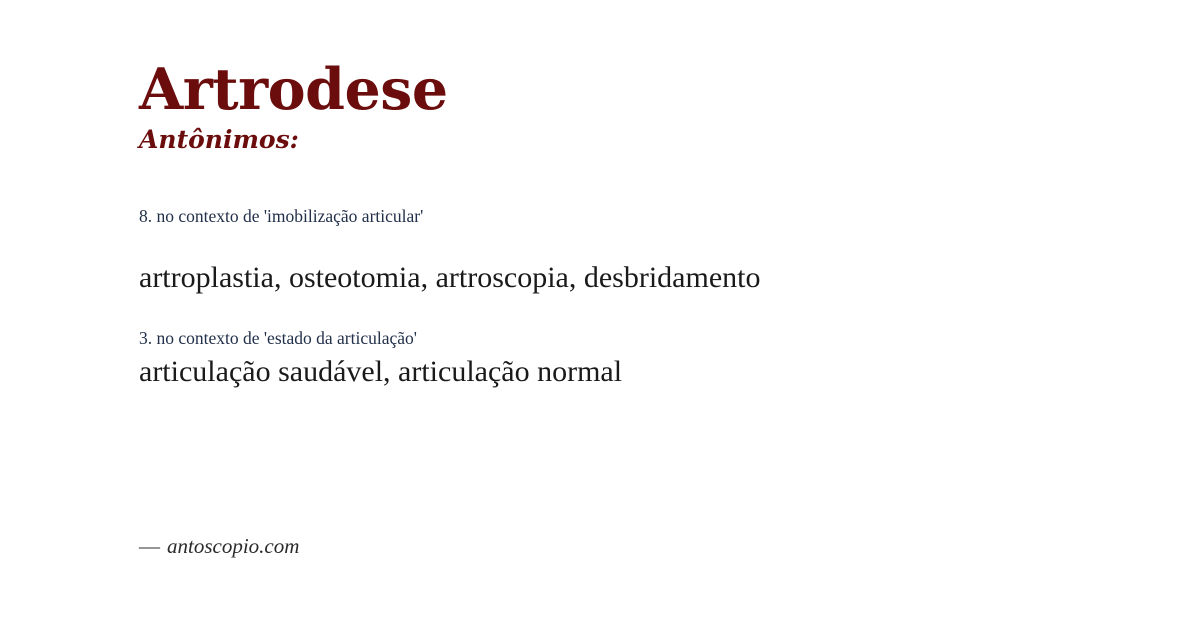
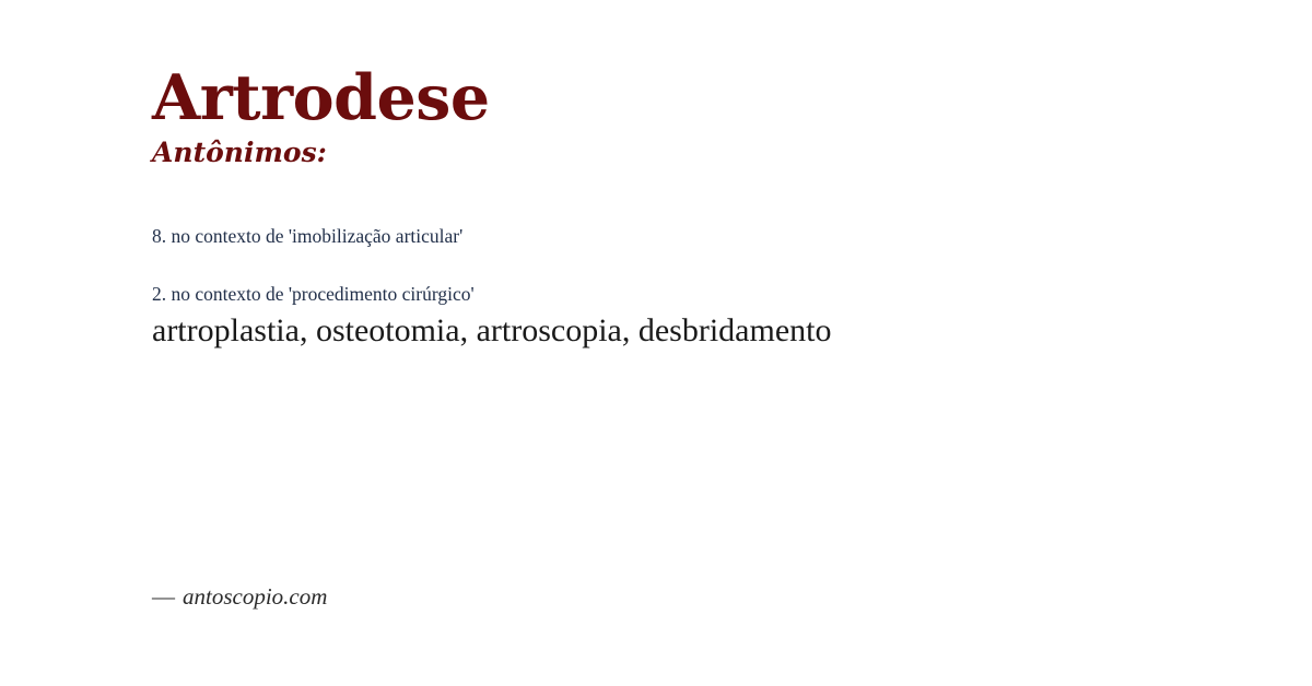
  Artrodese
  Antônimos:
  8. no contexto de 'imobilização articular'
+ 2. no contexto de 'procedimento cirúrgico'
  artroplastia, osteotomia, artroscopia, desbridamento
- 3. no contexto de 'estado da articulação'
- articulação saudável, articulação normal
  — antoscopio.com
